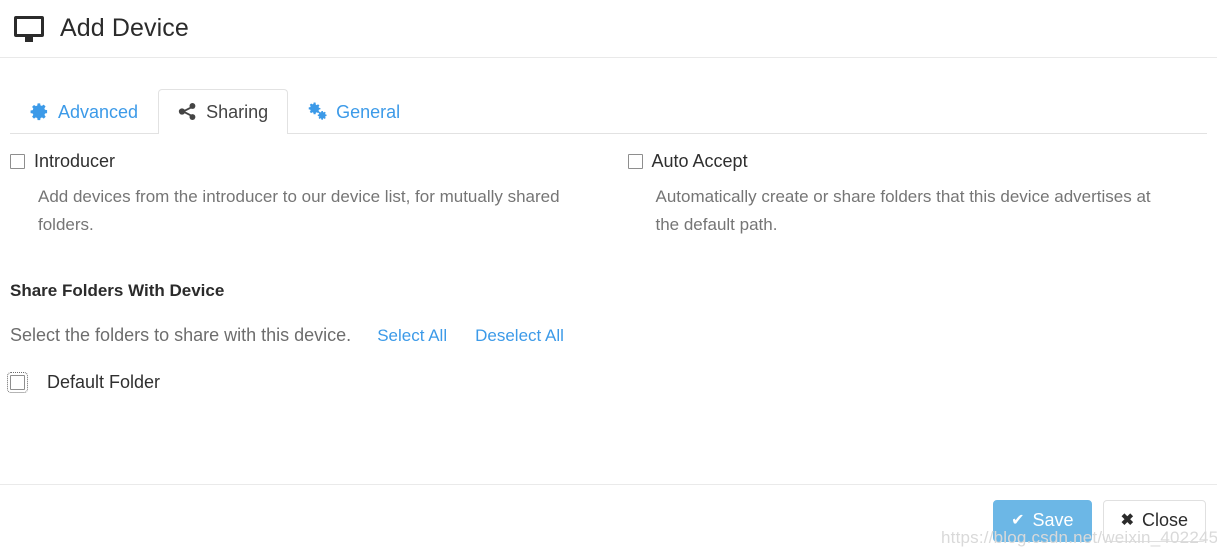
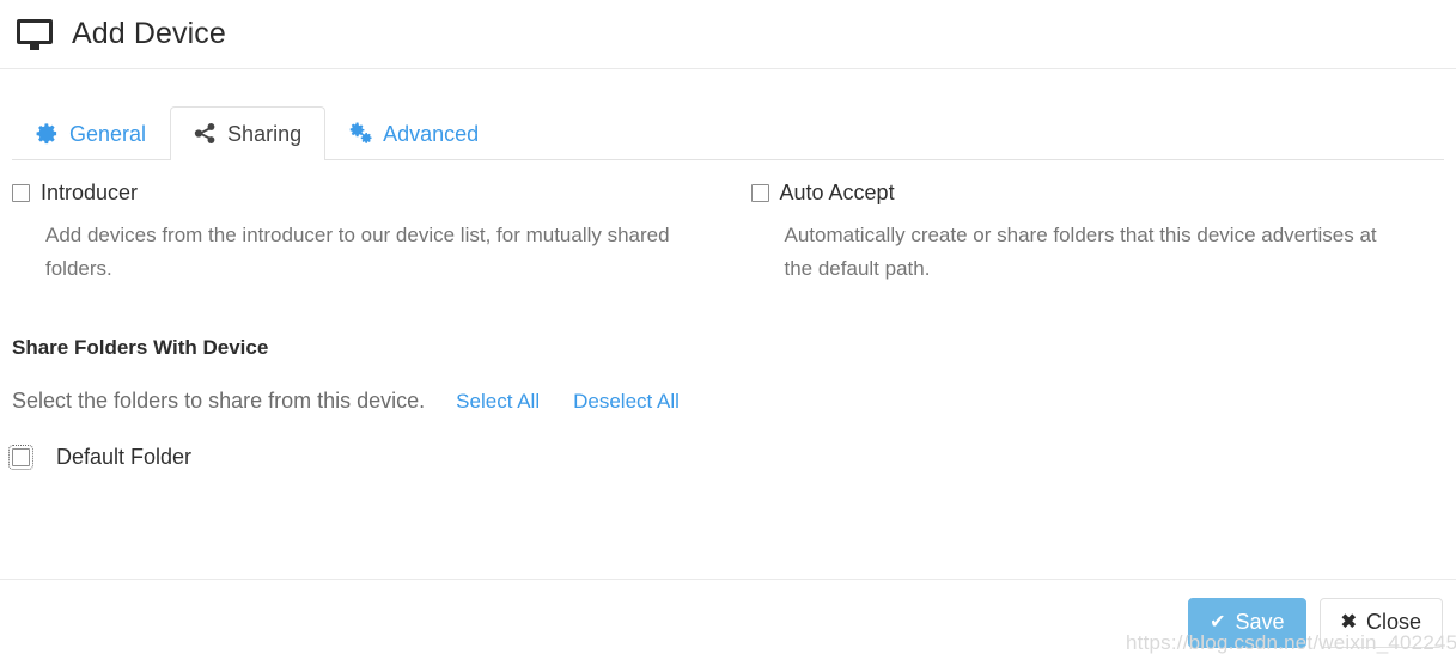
  Add Device
- Advanced
+ General
  Sharing
- General
+ Advanced
  Introducer
  Add devices from the introducer to our device list, for mutually shared folders.
  Auto Accept
  Automatically create or share folders that this device advertises at the default path.
  Share Folders With Device
- Select the folders to share with this device.
+ Select the folders to share from this device.
  Select All
  Deselect All
  Default Folder
  ✔
  Save
  ✖
  Close
  https://blog.csdn.net/weixin_402245
